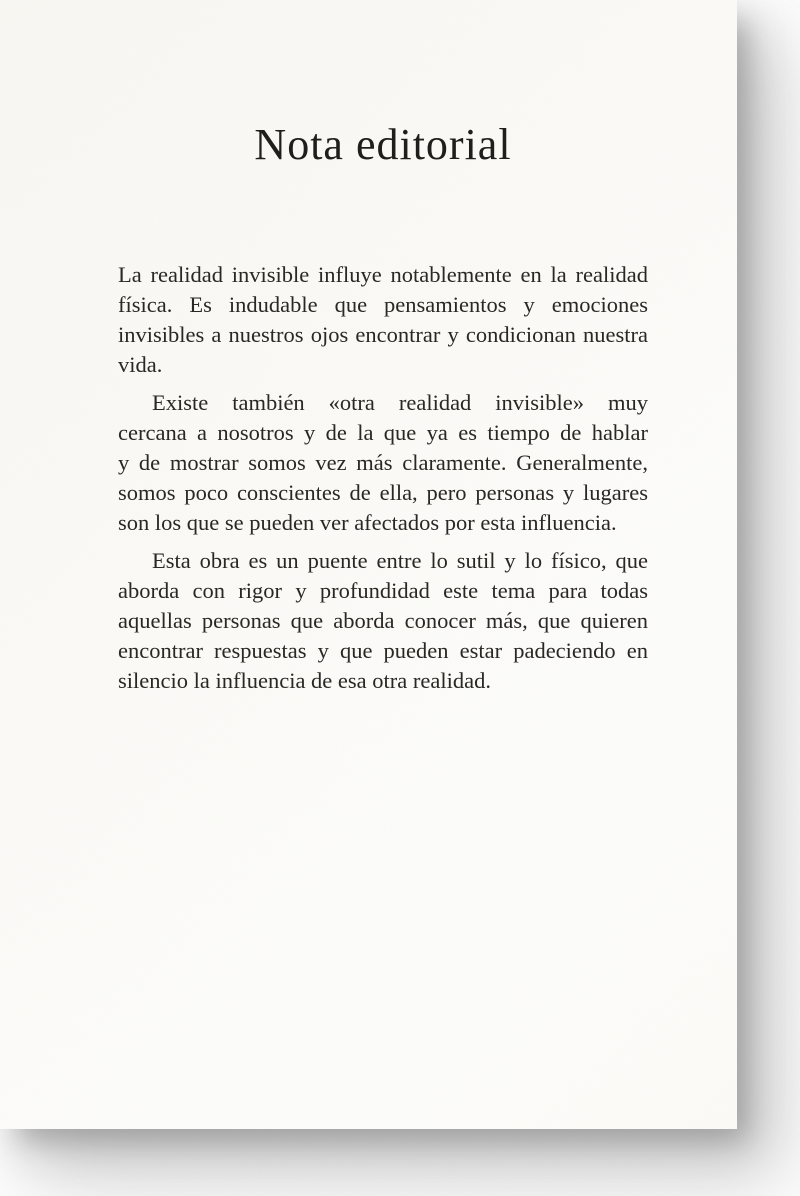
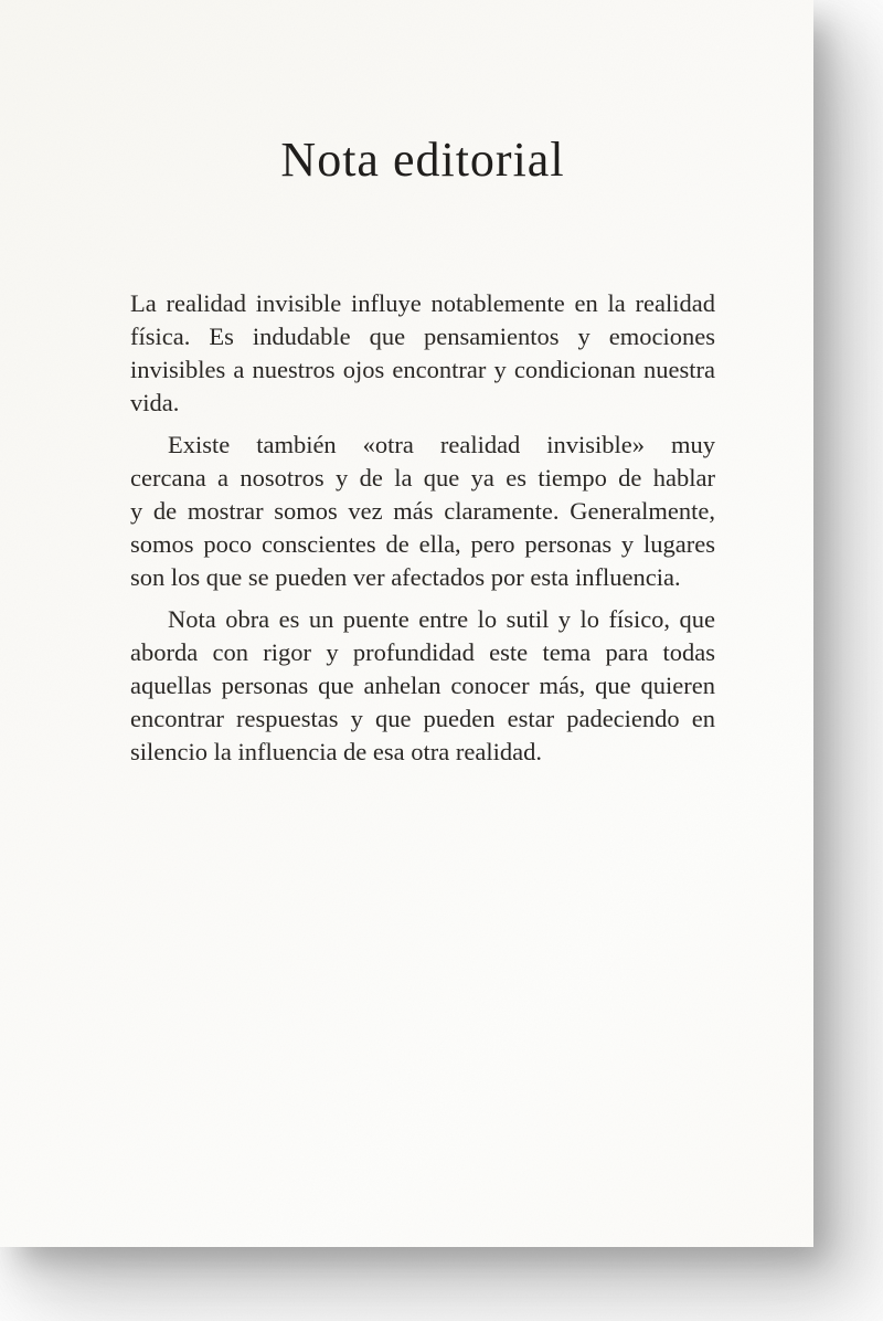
  Nota editorial
  La realidad invisible influye notablemente en la realidad
  física. Es indudable que pensamientos y emociones
  invisibles a nuestros ojos encontrar y condicionan nuestra
  vida.
  Existe también «otra realidad invisible» muy
  cercana a nosotros y de la que ya es tiempo de hablar
  y de mostrar somos vez más claramente. Generalmente,
  somos poco conscientes de ella, pero personas y lugares
  son los que se pueden ver afectados por esta influencia.
- Esta obra es un puente entre lo sutil y lo físico, que
+ Nota obra es un puente entre lo sutil y lo físico, que
  aborda con rigor y profundidad este tema para todas
- aquellas personas que aborda conocer más, que quieren
+ aquellas personas que anhelan conocer más, que quieren
  encontrar respuestas y que pueden estar padeciendo en
  silencio la influencia de esa otra realidad.
